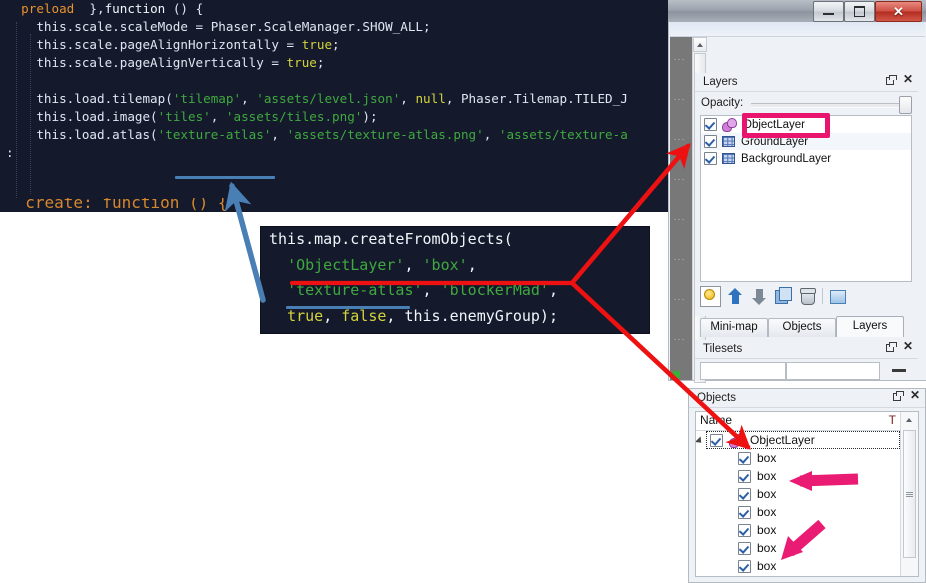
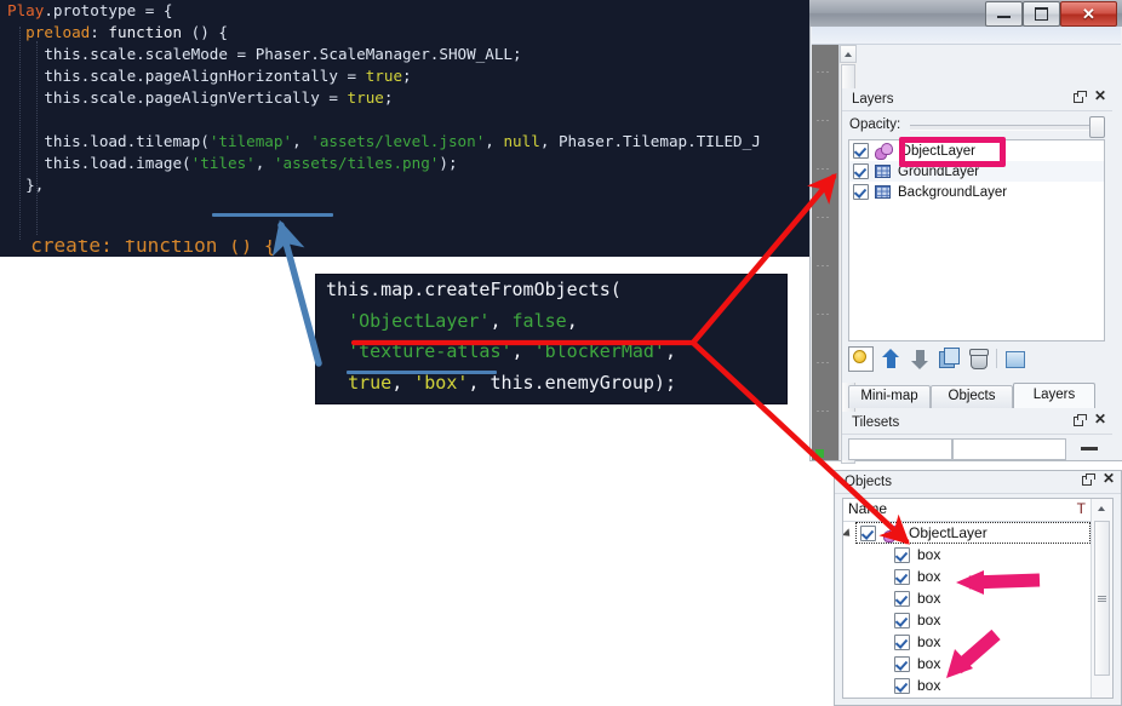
+ Play.prototype = {
- preload },function () {
+ preload: function () {
  this.scale.scaleMode = Phaser.ScaleManager.SHOW_ALL;
  this.scale.pageAlignHorizontally = true;
  this.scale.pageAlignVertically = true;
  this.load.tilemap('tilemap', 'assets/level.json', null, Phaser.Tilemap.TILED_J
  this.load.image('tiles', 'assets/tiles.png');
- this.load.atlas('texture-atlas', 'assets/texture-atlas.png', 'assets/texture-a
- :
+ },
  create: function () {
  this.map.createFromObjects(
- 'ObjectLayer', 'box',
+ 'ObjectLayer', false,
  'texture-atlas', 'blockerMad',
- true, false, this.enemyGroup);
+ true, 'box', this.enemyGroup);
  ✕
  Layers
  ✕
  Opacity:
  ObjectLayer
  GroundLayer
  BackgroundLayer
  Mini-map
  Objects
  Layers
  Tilesets
  ✕
  Objects
  ✕
  Nae
  T
  ObjectLayer
  box
  box
  box
  box
  box
  box
  box
